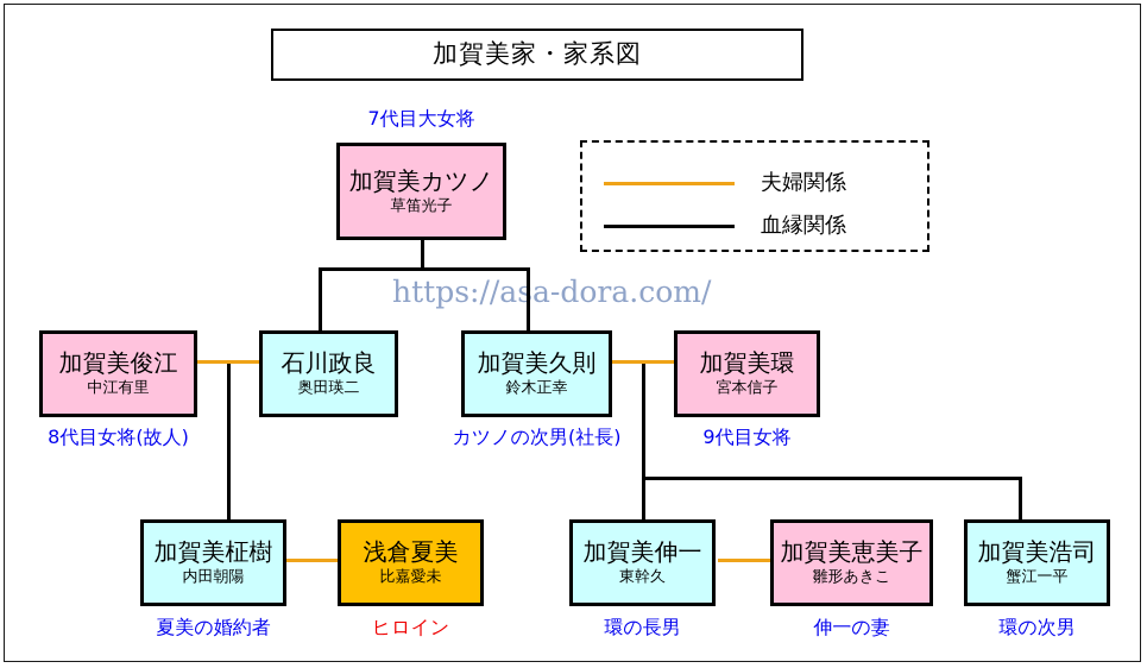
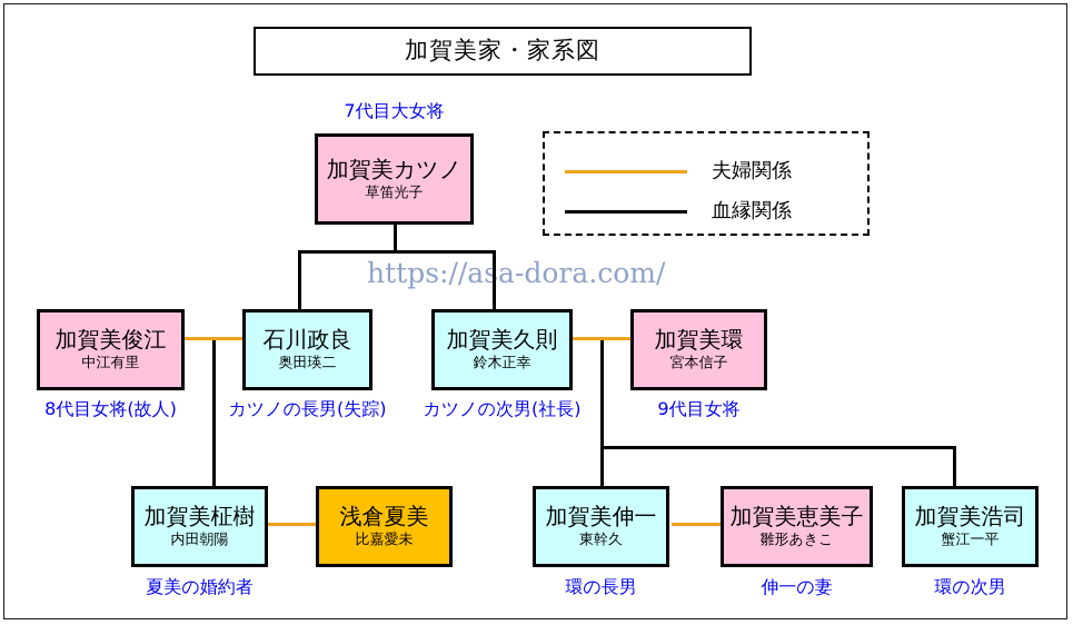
  加賀美家・家系図
  https://asa-dora.com/
  夫婦関係
  血縁関係
  加賀美カツノ
  草笛光子
  7代目大女将
  加賀美俊江
  中江有里
  8代目女将(故人)
  石川政良
  奥田瑛二
+ カツノの長男(失踪)
  加賀美久則
  鈴木正幸
  カツノの次男(社長)
  加賀美環
  宮本信子
  9代目女将
  加賀美柾樹
  内田朝陽
  夏美の婚約者
  浅倉夏美
  比嘉愛未
- ヒロイン
  加賀美伸一
  東幹久
  環の長男
  加賀美恵美子
  雛形あきこ
  伸一の妻
  加賀美浩司
  蟹江一平
  環の次男
